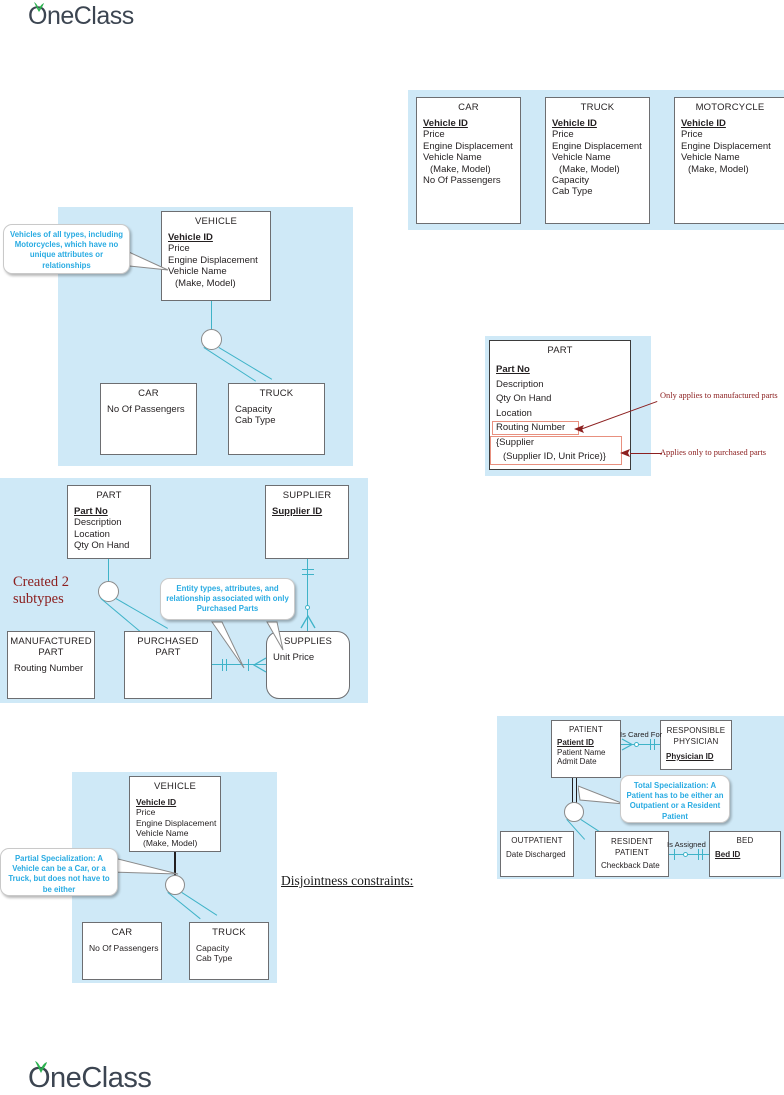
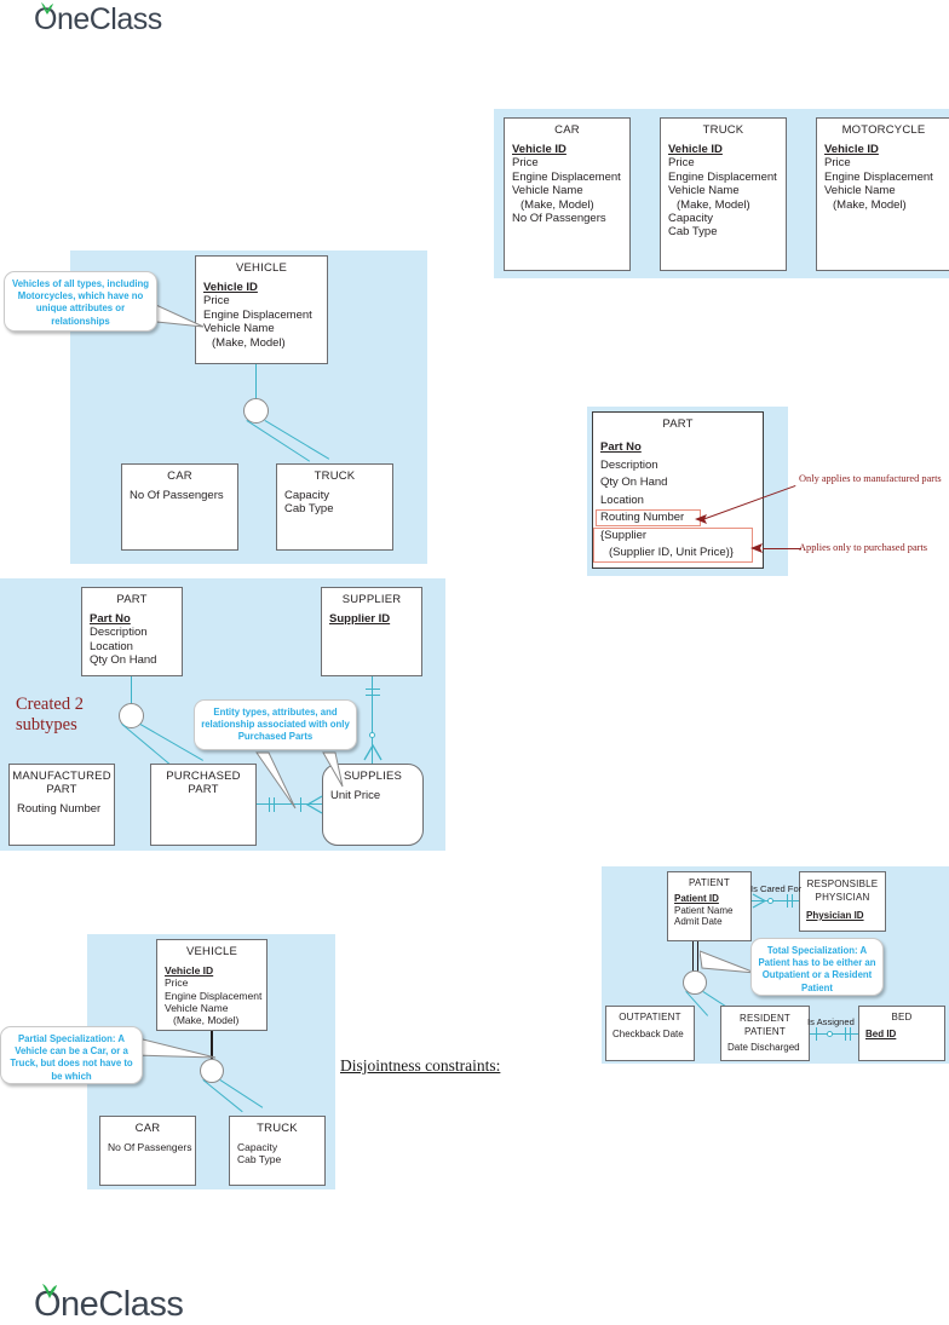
  OneClass
  CAR
  Vehicle ID
  Price
  Engine Displacement
  Vehicle Name
  (Make, Model)
  No Of Passengers
  TRUCK
  Vehicle ID
  Price
  Engine Displacement
  Vehicle Name
  (Make, Model)
  Capacity
  Cab Type
  MOTORCYCLE
  Vehicle ID
  Price
  Engine Displacement
  Vehicle Name
  (Make, Model)
  VEHICLE
  Vehicle ID
  Price
  Engine Displacement
  Vehicle Name
  (Make, Model)
  CAR
  No Of Passengers
  TRUCK
  Capacity
  Cab Type
  Vehicles of all types, including Motorcycles, which have no unique attributes or relationships
  PART
  Part No
  Description
  Qty On Hand
  Location
  Routing Number
  {Supplier
  (Supplier ID, Unit Price)}
  Only applies to manufactured parts
  Applies only to purchased parts
  PART
  Part No
  Description
  Location
  Qty On Hand
  SUPPLIER
  Supplier ID
  MANUFACTURED
  PART
  Routing Number
  PURCHASED
  PART
  SUPPLIES
  Unit Price
  Entity types, attributes, and relationship associated with only Purchased Parts
  Created 2 subtypes
  VEHICLE
  Vehicle ID
  Price
  Engine Displacement
  Vehicle Name
  (Make, Model)
  CAR
  No Of Passengers
  TRUCK
  Capacity
  Cab Type
- Partial Specialization: A Vehicle can be a Car, or a Truck, but does not have to be either
+ Partial Specialization: A Vehicle can be a Car, or a Truck, but does not have to be which
  Disjointness constraints:
  PATIENT
  Patient ID
  Patient Name
  Admit Date
  RESPONSIBLE
  PHYSICIAN
  Physician ID
  Is Cared For
  OUTPATIENT
- Date Discharged
+ Checkback Date
  RESIDENT
  PATIENT
- Checkback Date
+ Date Discharged
  BED
  Bed ID
  Is Assigned
  Total Specialization: A Patient has to be either an Outpatient or a Resident Patient
  OneClass
